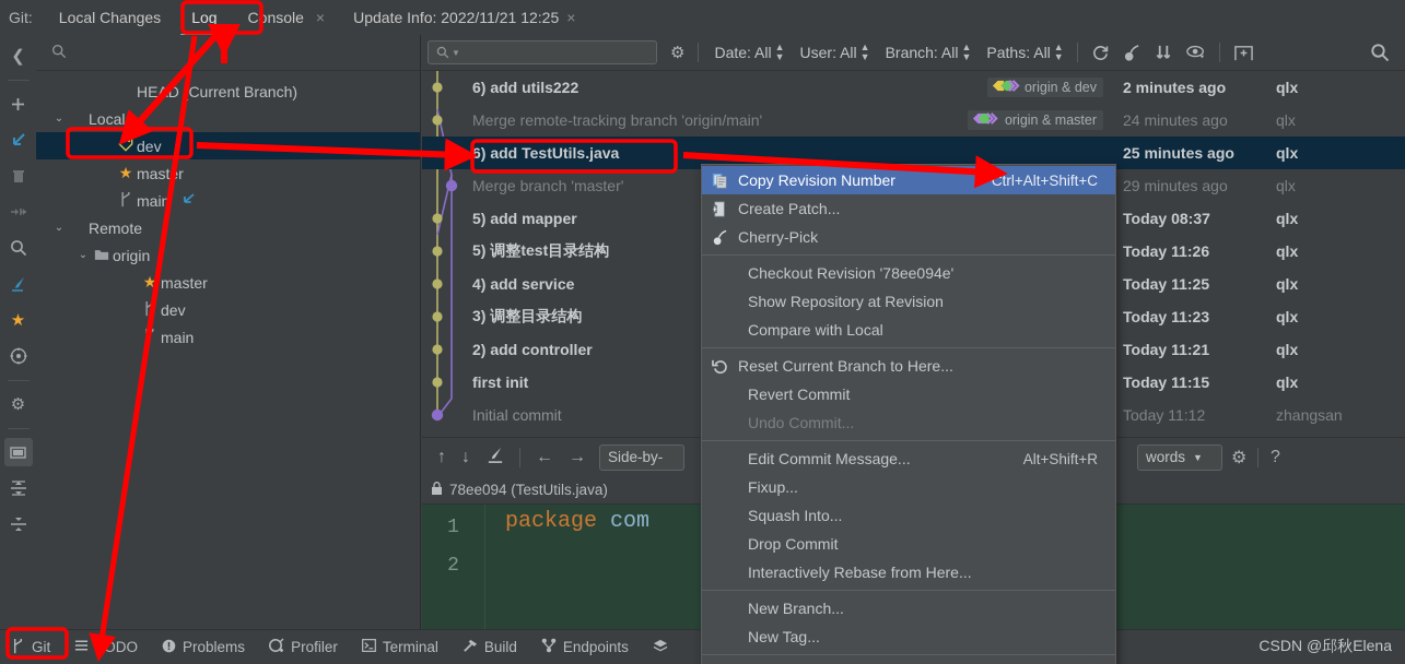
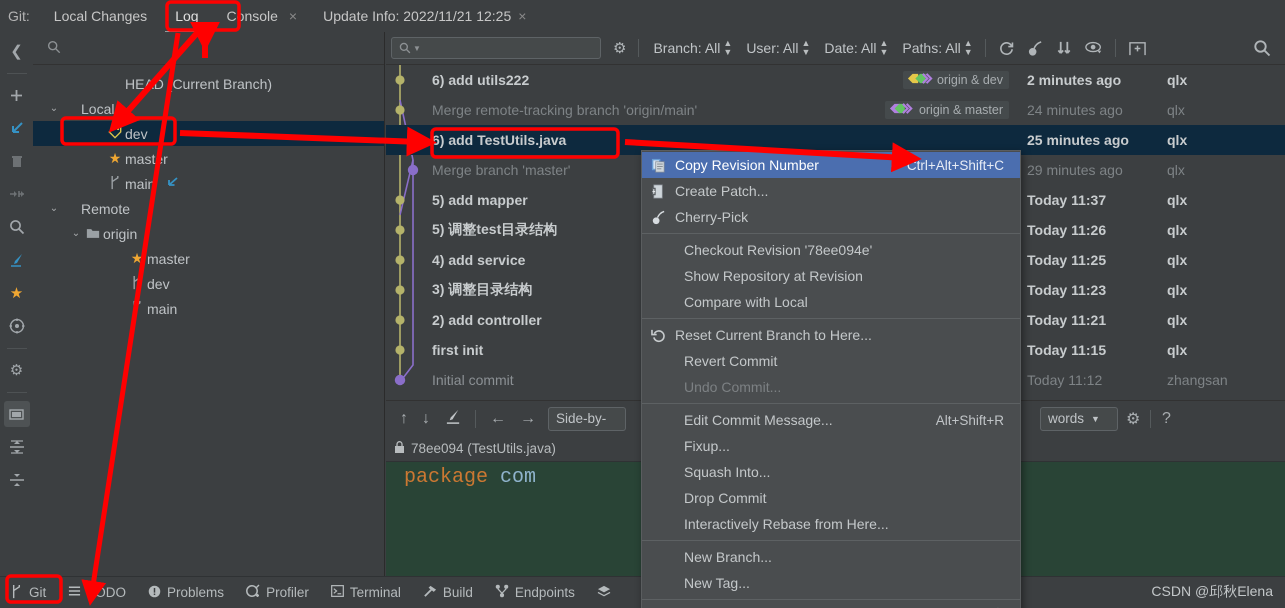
  Git:
  Local Changes
  Log
  Cnsole
  ×
  Update Info: 2022/11/21 12:25
  ×
  ❮
  ★
  ⚙
  HEDCurrent Branch)
  ⌄
  Local
  dev
  ★
  mastr
  main
  ⌄
  Remote
  ⌄
  origin
  ★
  master
  dev
  main
  ▼
  ⚙
- Date: All
+ Branch: All
  ▲
  ▼
  User: All
  ▲
  ▼
- Branch: All
+ Date: All
  ▲
  ▼
  Paths: All
  ▲
  ▼
  6) add utils222
  origin & dev
  2 minutes ago
  qlx
  Merge remote-tracking branch 'origin/main'
  origin & master
  24 minutes ago
  qlx
  6) add TestUtils.java
  25 minutes ago
  qlx
  Merge branch 'master'
  29 minutes ago
  qlx
  5) add mapper
- Today 08:37
+ Today 11:37
  qlx
  5) 调整test目录结构
  Today 11:26
  qlx
  4) add service
  Today 11:25
  qlx
  3) 调整目录结构
  Today 11:23
  qlx
  2) add controller
  Today 11:21
  qlx
  first init
  Today 11:15
  qlx
  Initial commit
  Today 11:12
  zhangsan
  ↑
  ↓
  ←
  →
  Side-by-
  words
  ▼
  ⚙
  ?
  78ee094 (TestUtils.java)
- 1
- 2
  package com
  Copy Revision Number
  Ctrl+Alt+Shift+C
  Create Patch...
  Cherry-Pick
  Checkout Revision '78ee094e'
  Show Repository at Revision
  Compare with Local
  Reset Current Branch to Here...
  Revert Commit
  Undo Commit...
  Edit Commit Message...
  Alt+Shift+R
  Fixup...
  Squash Into...
  Drop Commit
  Interactively Rebase from Here...
  New Branch...
  New Tag...
  Git
  TODO
  Problems
  Profiler
  Terminal
  Build
  Endpoints
  CSDN @邱秋Elena
